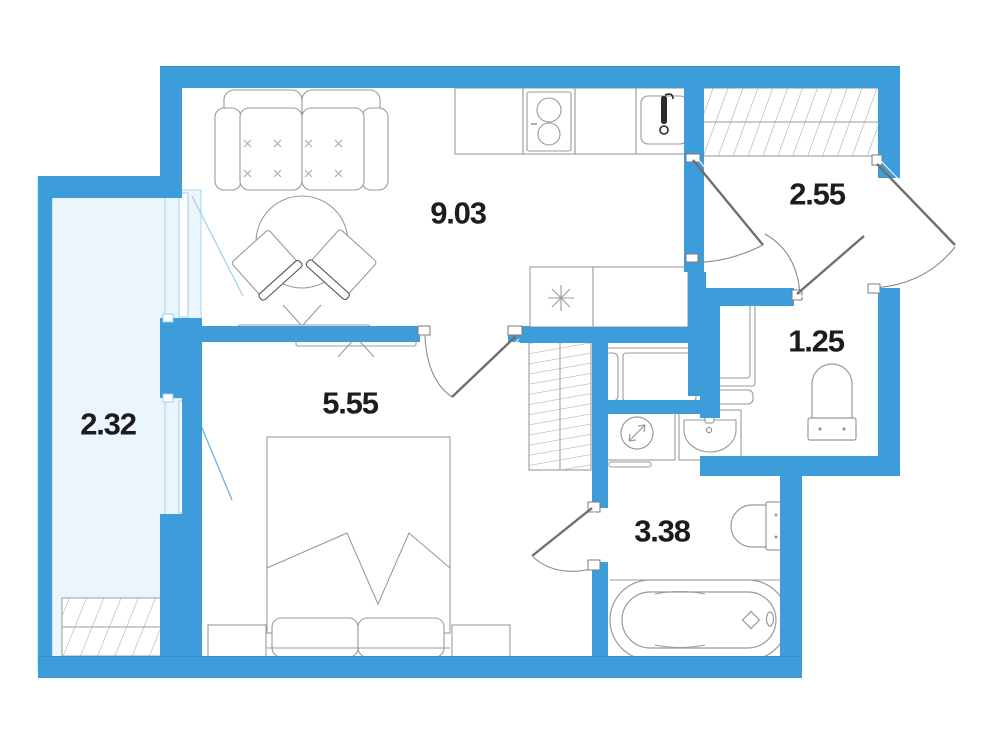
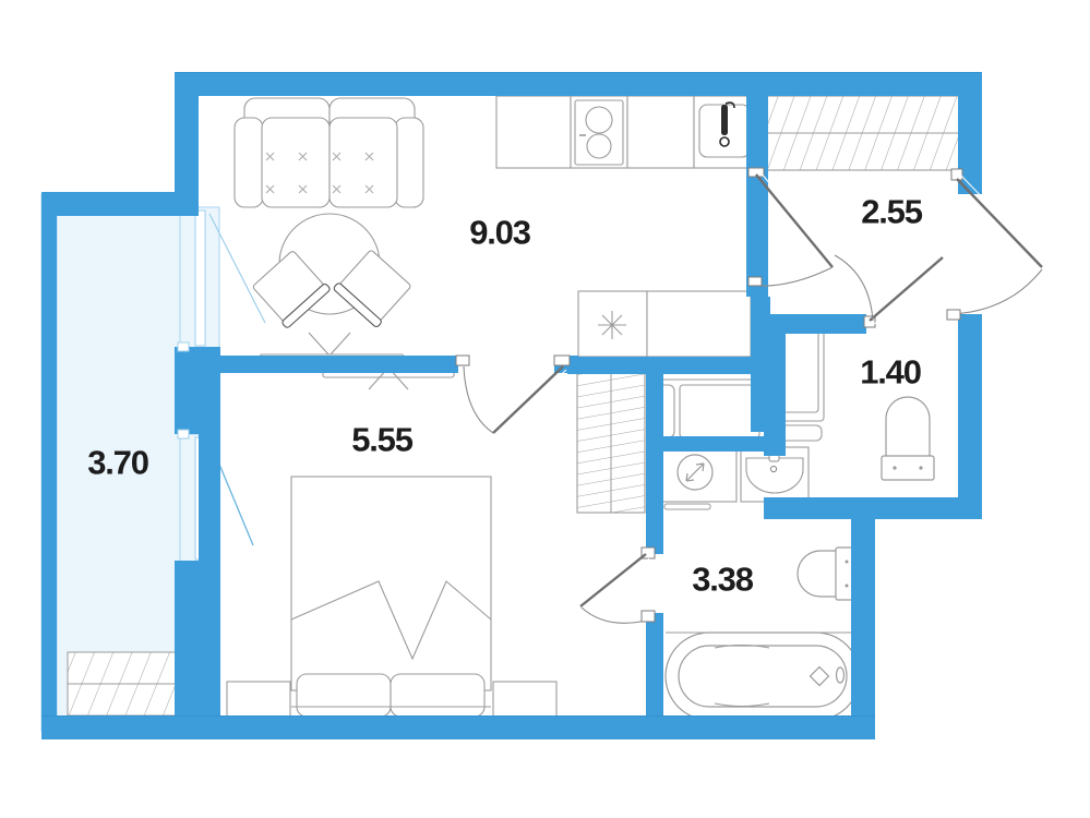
  9.03
  2.55
- 1.25
+ 1.40
  5.55
  3.38
- 2.32
+ 3.70
